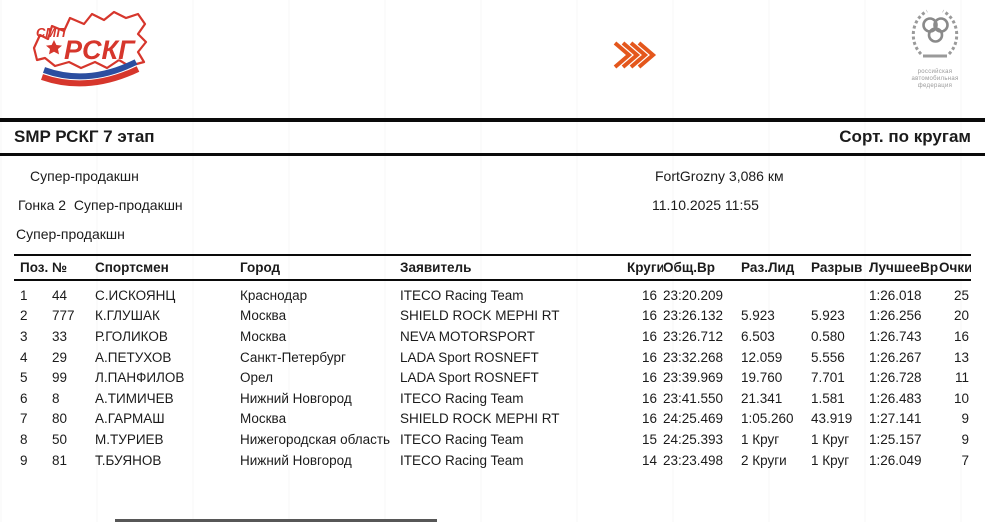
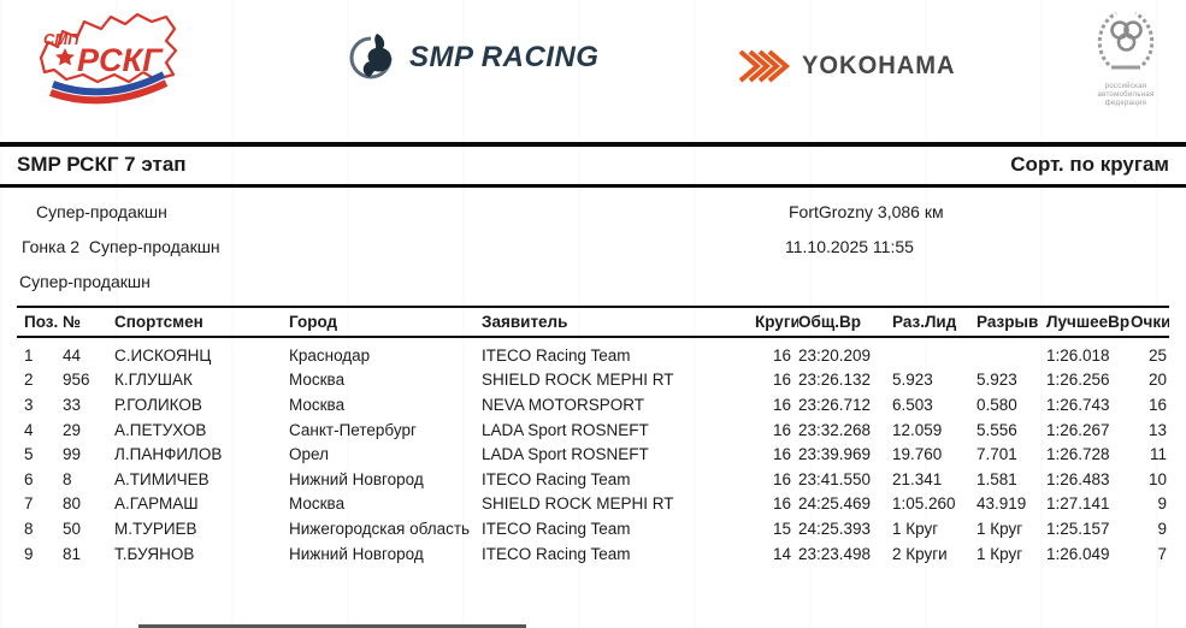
  СМП
  РСКГ
+ SMP RACING
+ YOKOHAMA
  SMP РСКГ 7 этап
  Сорт. по кругам
  Супер-продакшн
  FortGrozny 3,086 км
  Гонка 2 Супер-продакшн
  11.10.2025 11:55
  Супер-продакшн
  Поз.
  №
  Спортсмен
  Город
  Заявитель
  Круги
  Общ.Вр
  Раз.Лид
  Разрыв
  ЛучшееВр
  Очки
  1
  44
  С.ИСКОЯНЦ
  Краснодар
  ITECO Racing Team
  16
  23:20.209
  1:26.018
  25
  2
- 777
+ 956
  К.ГЛУШАК
  Москва
  SHIELD ROCK MEPHI RT
  16
  23:26.132
  5.923
  5.923
  1:26.256
  20
  3
  33
  Р.ГОЛИКОВ
  Москва
  NEVA MOTORSPORT
  16
  23:26.712
  6.503
  0.580
  1:26.743
  16
  4
  29
  А.ПЕТУХОВ
  Санкт-Петербург
  LADA Sport ROSNEFT
  16
  23:32.268
  12.059
  5.556
  1:26.267
  13
  5
  99
  Л.ПАНФИЛОВ
  Орел
  LADA Sport ROSNEFT
  16
  23:39.969
  19.760
  7.701
  1:26.728
  11
  6
  8
  А.ТИМИЧЕВ
  Нижний Новгород
  ITECO Racing Team
  16
  23:41.550
  21.341
  1.581
  1:26.483
  10
  7
  80
  А.ГАРМАШ
  Москва
  SHIELD ROCK MEPHI RT
  16
  24:25.469
  1:05.260
  43.919
  1:27.141
  9
  8
  50
  М.ТУРИЕВ
  Нижегородская область
  ITECO Racing Team
  15
  24:25.393
  1 Круг
  1 Круг
  1:25.157
  9
  9
  81
  Т.БУЯНОВ
  Нижний Новгород
  ITECO Racing Team
  14
  23:23.498
  2 Круги
  1 Круг
  1:26.049
  7
